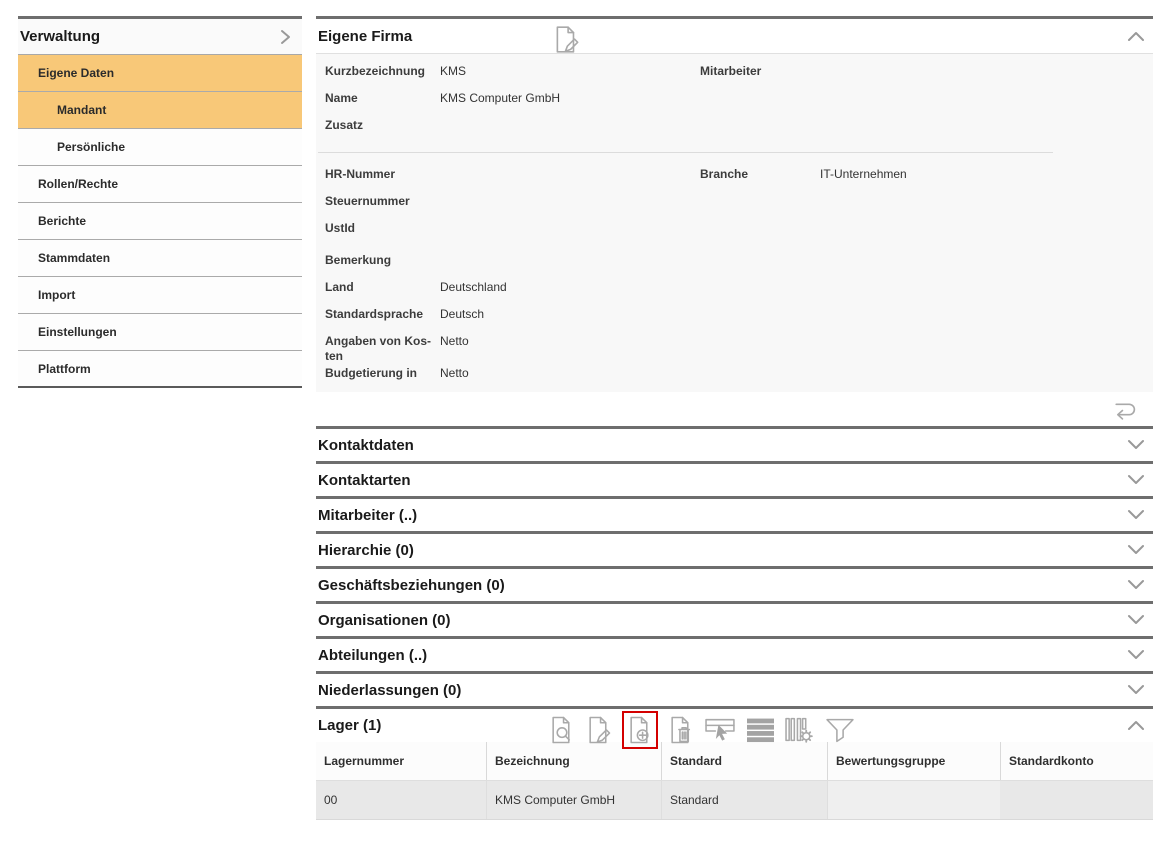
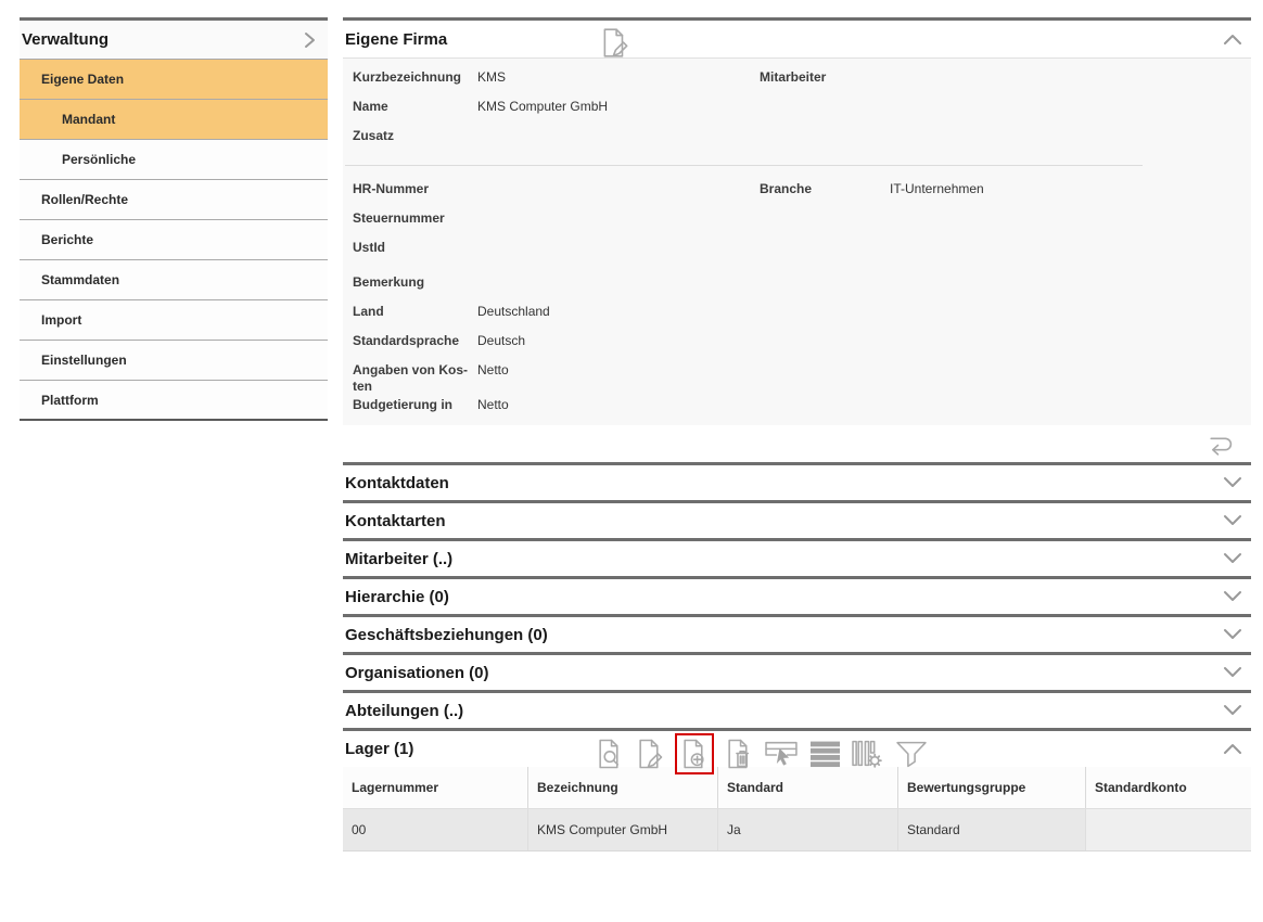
  Verwaltung
  Eigene Daten
  Mandant
  Persönliche
  Rollen/Rechte
  Berichte
  Stammdaten
  Import
  Einstellungen
  Plattform
  Eigene Firma
  Kurzbezeichnung
  KMS
  Name
  KMS Computer GmbH
  Zusatz
  Mitarbeiter
  HR-Nummer
  Steuernummer
  UstId
  Bemerkung
  Land
  Deutschland
  Standardsprache
  Deutsch
  Angaben von Kos­ten
  Netto
  Budgetierung in
  Netto
  Branche
  IT-Unternehmen
  Kontaktdaten
  Kontaktarten
  Mitarbeiter (..)
  Hierarchie (0)
  Geschäftsbeziehungen (0)
  Organisationen (0)
  Abteilungen (..)
- Niederlassungen (0)
  Lager (1)
  Lagernummer
  Bezeichnung
  Standard
  Bewertungsgruppe
  Standardkonto
  00
  KMS Computer GmbH
+ Ja
  Standard
